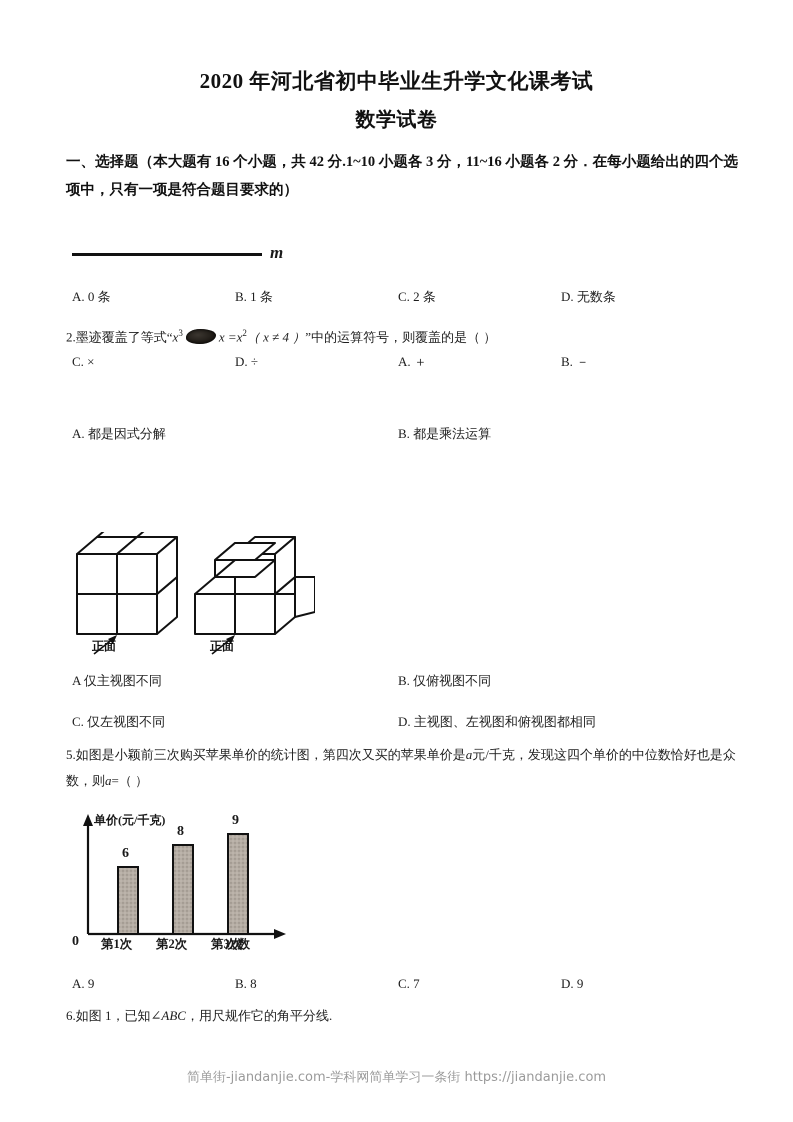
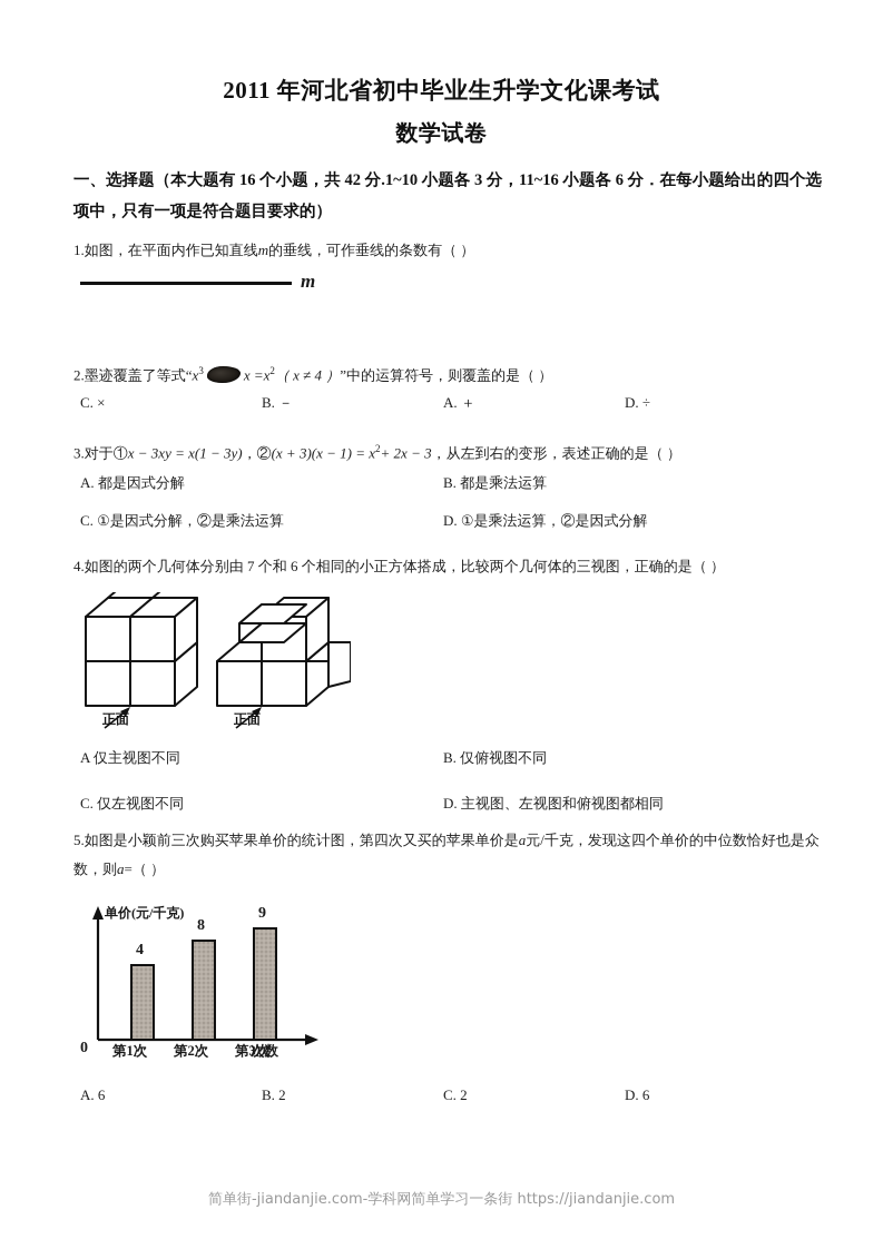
- 2020 年河北省初中毕业生升学文化课考试
+ 2011 年河北省初中毕业生升学文化课考试
  数学试卷
- 一、选择题（本大题有 16 个小题，共 42 分.1~10 小题各 3 分，11~16 小题各 2 分．在每小题给出的四个选项中，只有一项是符合题目要求的）
+ 一、选择题（本大题有 16 个小题，共 42 分.1~10 小题各 3 分，11~16 小题各 6 分．在每小题给出的四个选项中，只有一项是符合题目要求的）
+ 1.如图，在平面内作已知直线m的垂线，可作垂线的条数有（ ）
  m
- A. 0 条
- B. 1 条
- C. 2 条
- D. 无数条
  2.墨迹覆盖了等式“x3 x =x2（ x ≠ 4 ）”中的运算符号，则覆盖的是（ ）
  C. ×
- D. ÷
+ B. －
  A. ＋
- B. －
+ D. ÷
+ 3.对于①x − 3xy = x(1 − 3y)，②(x + 3)(x − 1) = x2+ 2x − 3，从左到右的变形，表述正确的是（ ）
  A. 都是因式分解
  B. 都是乘法运算
+ C. ①是因式分解，②是乘法运算
+ D. ①是乘法运算，②是因式分解
+ 4.如图的两个几何体分别由 7 个和 6 个相同的小正方体搭成，比较两个几何体的三视图，正确的是（ ）
  正面
  正面
  A 仅主视图不同
  B. 仅俯视图不同
  C. 仅左视图不同
  D. 主视图、左视图和俯视图都相同
  5.如图是小颖前三次购买苹果单价的统计图，第四次又买的苹果单价是a元/千克，发现这四个单价的中位数恰好也是众数，则a=（ ）
  单价(元/千克)
  次数
  0
- 6
+ 4
  8
  9
  第1次
  第2次
  第3次
- A. 9
+ A. 6
- B. 8
+ B. 2
- C. 7
+ C. 2
- D. 9
+ D. 6
- 6.如图 1，已知∠ABC，用尺规作它的角平分线.
  简单街-jiandanjie.com-学科网简单学习一条街 https://jiandanjie.com
